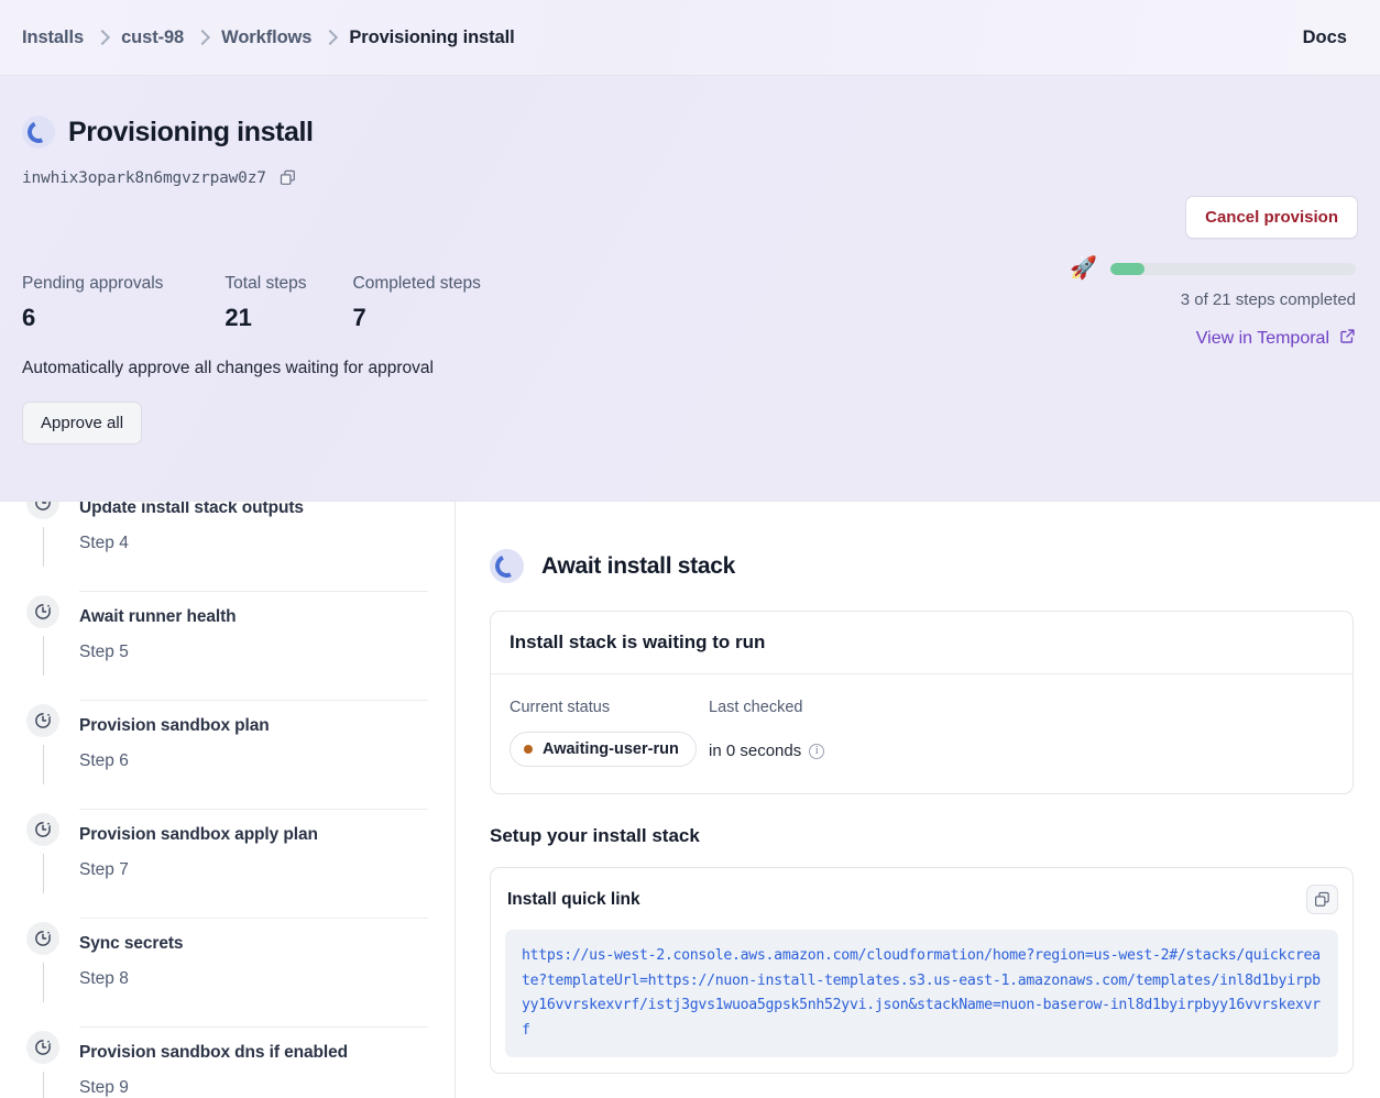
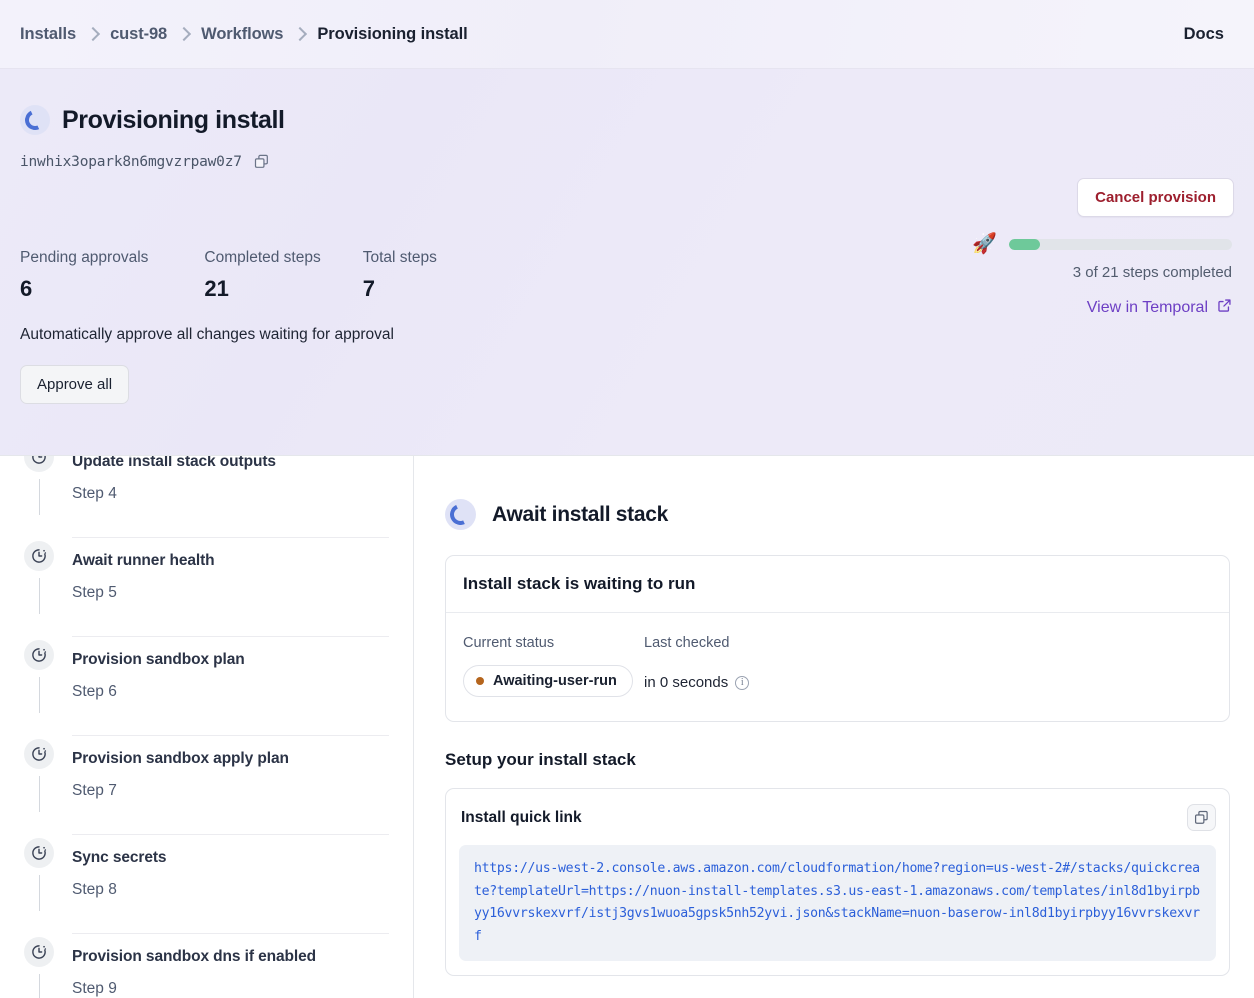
  Installs
  cust-98
  Workflows
  Provisioning install
  Docs
  Provisioning install
  inwhix3opark8n6mgvzrpaw0z7
  Cancel provision
  🚀
  3 of 21 steps completed
  View in Temporal
  Pending approvals
  6
- Total steps
+ Completed steps
  21
- Completed steps
+ Total steps
  7
  Automatically approve all changes waiting for approval
  Approve all
  Update install stack outputs
  Step 4
  Await runner health
  Step 5
  Provision sandbox plan
  Step 6
  Provision sandbox apply plan
  Step 7
  Sync secrets
  Step 8
  Provision sandbox dns if enabled
  Step 9
  Await install stack
  Install stack is waiting to run
  Current status
  Awaiting-user-run
  Last checked
  in 0 seconds
  i
  Setup your install stack
  Install quick link
  https://us-west-2.console.aws.amazon.com/cloudformation/home?region=us-west-2#/stacks/quickcreate?templateUrl=https://nuon-install-templates.s3.us-east-1.amazonaws.com/templates/inl8d1byirpbyy16vvrskexvrf/istj3gvs1wuoa5gpsk5nh52yvi.json&stackName=nuon-baserow-inl8d1byirpbyy16vvrskexvrf
